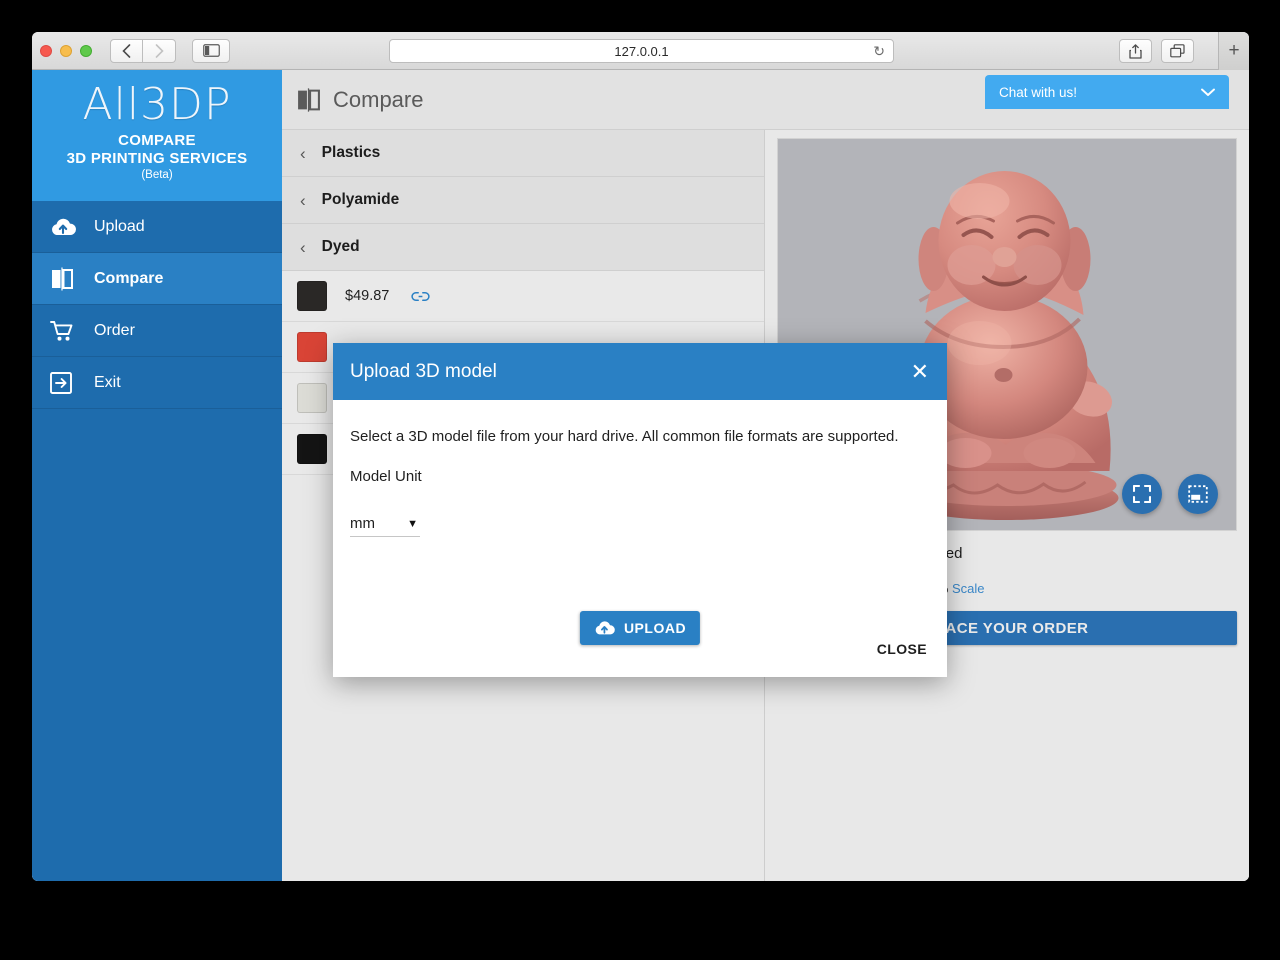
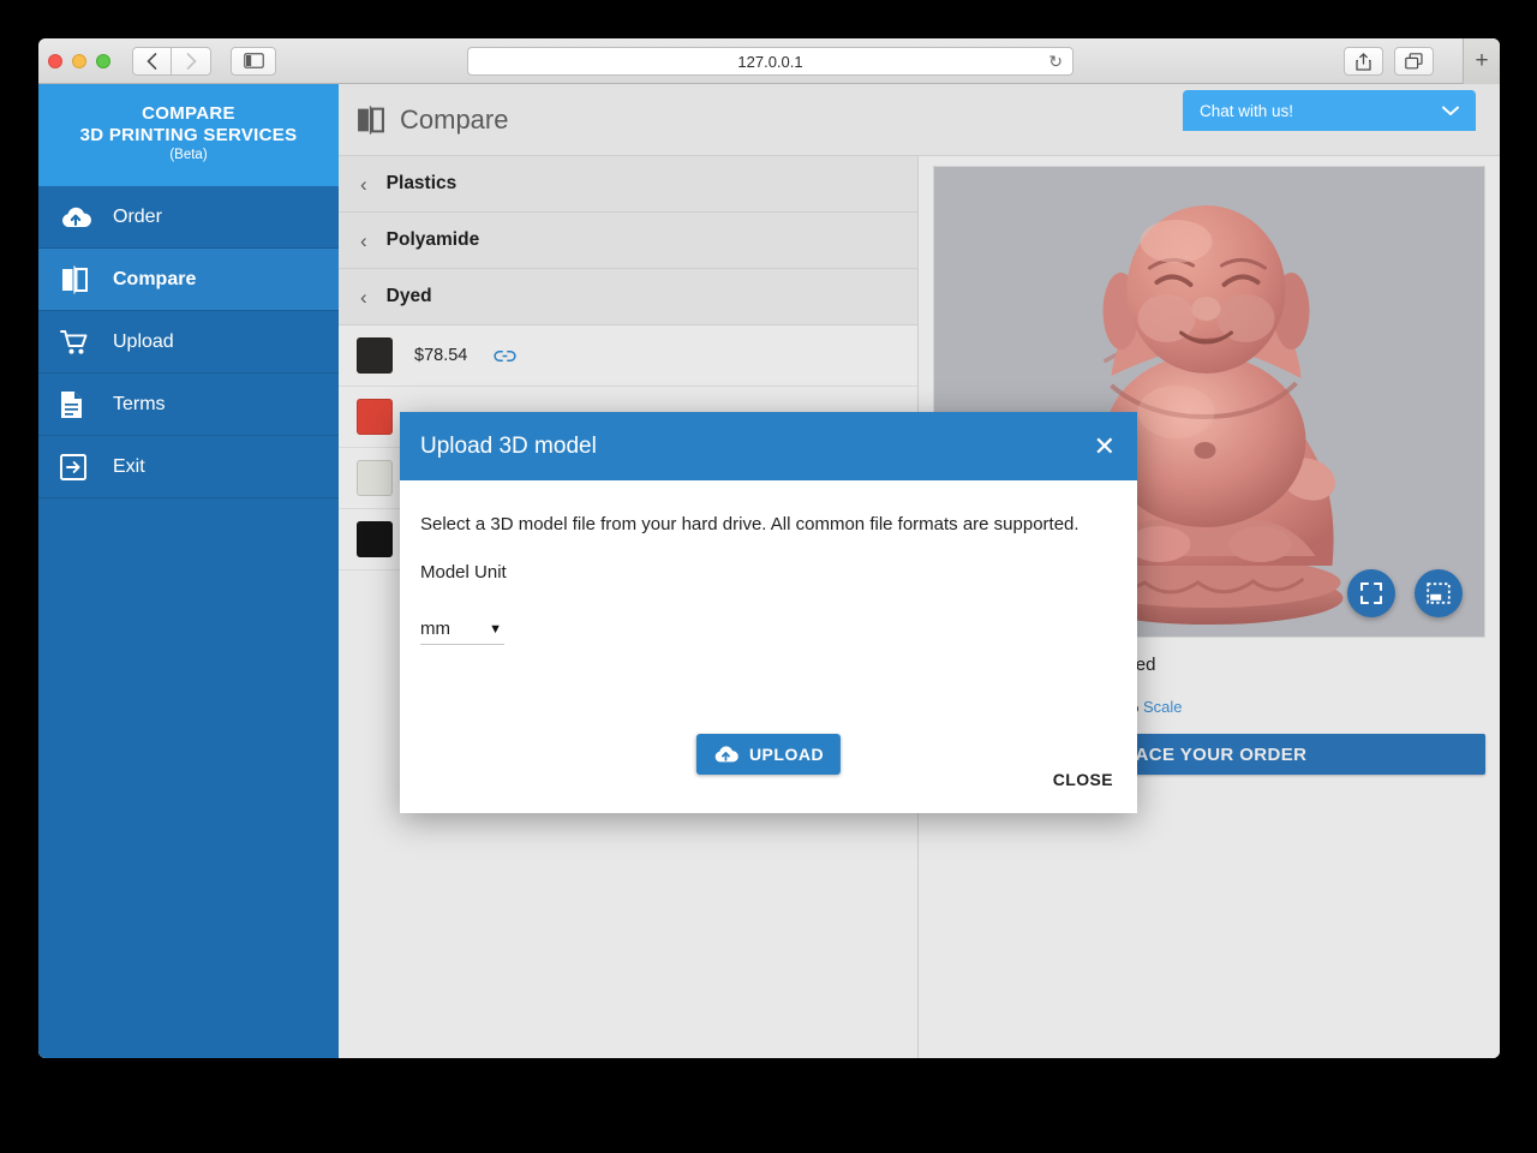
  127.0.0.1
  ↻
  +
- All3DP
  COMPARE
  3D PRINTING SERVICES
  (Beta)
- Upload
+ Order
  Compare
- Order
+ Upload
+ Terms
  Exit
  Compare
  Chat with us!
  ‹
  Plastics
  ‹
  Polyamide
  ‹
  Dyed
- $49.87
+ $78.54
  ACE YOUR ORDER
  Upload 3D model
  ✕
  Select a 3D model file from your hard drive. All common file formats are supported.
  Model Unit
  mm
  ▼
  UPLOAD
  CLOSE
